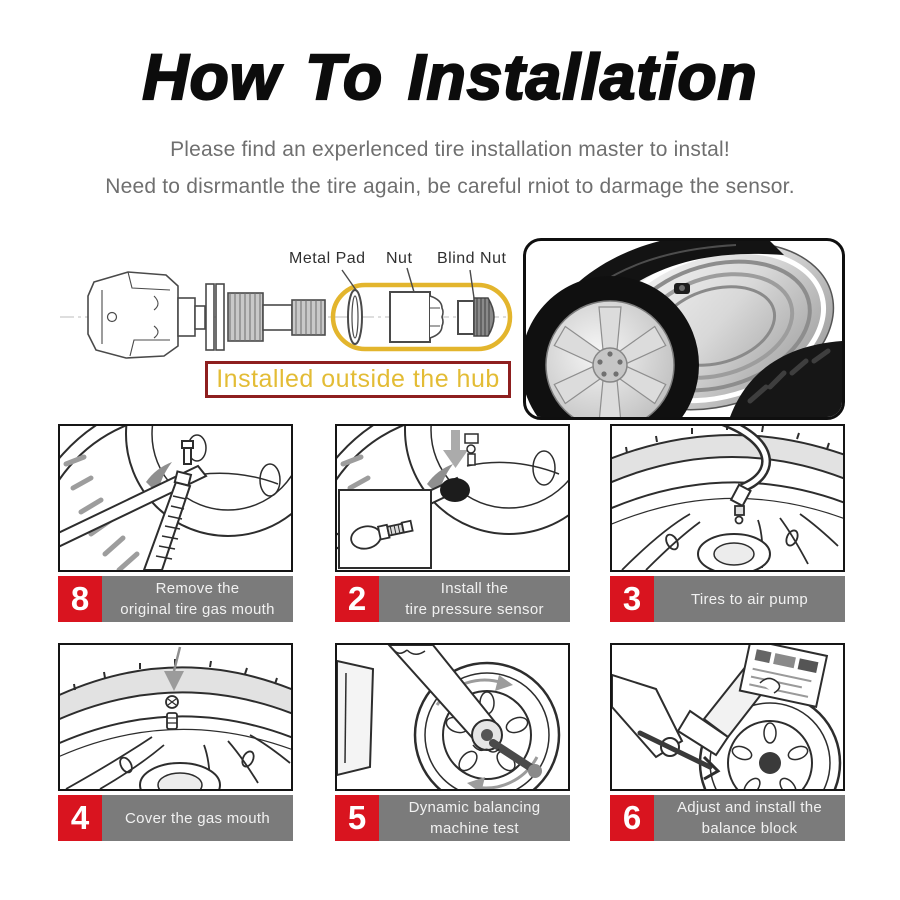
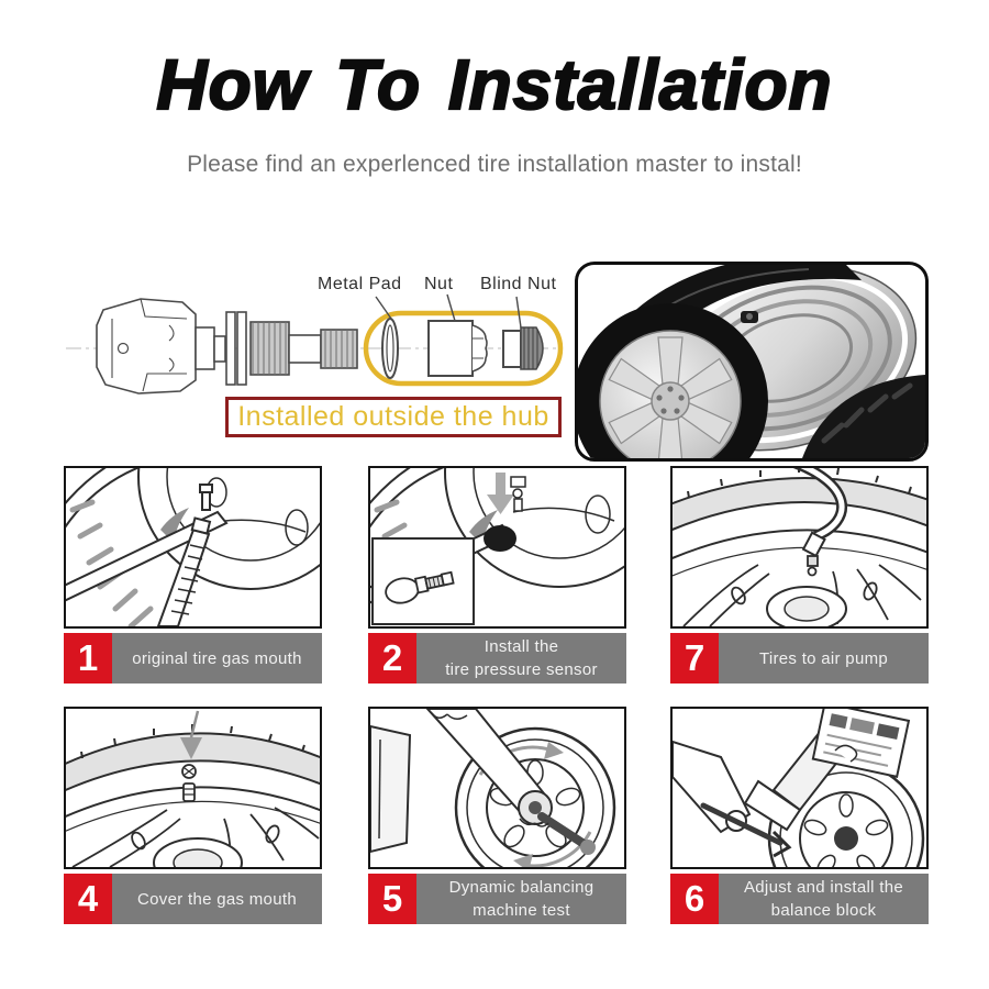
  How To Installation
  Please find an experlenced tire installation master to instal!
- Need to disrmantle the tire again, be careful rniot to darmage the sensor.
  Metal Pad
  Nut
  Blind Nut
  Installed outside the hub
- 8
+ 1
- Remove the
  original tire gas mouth
  2
  Install the
  tire pressure sensor
- 3
+ 7
  Tires to air pump
  4
  Cover the gas mouth
  5
  Dynamic balancing
  machine test
  6
  Adjust and install the
  balance block
